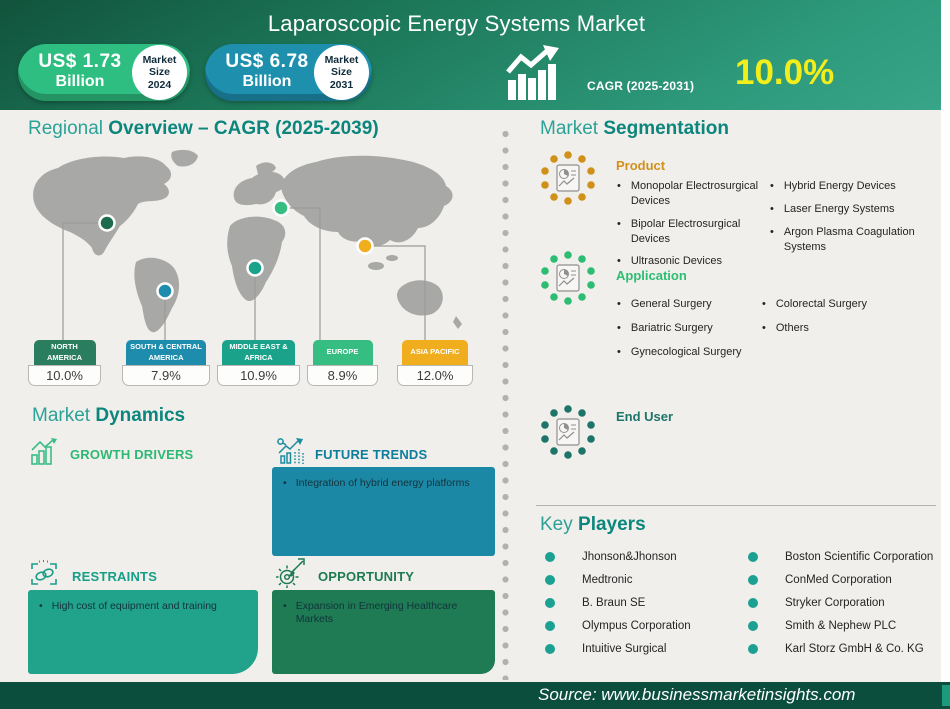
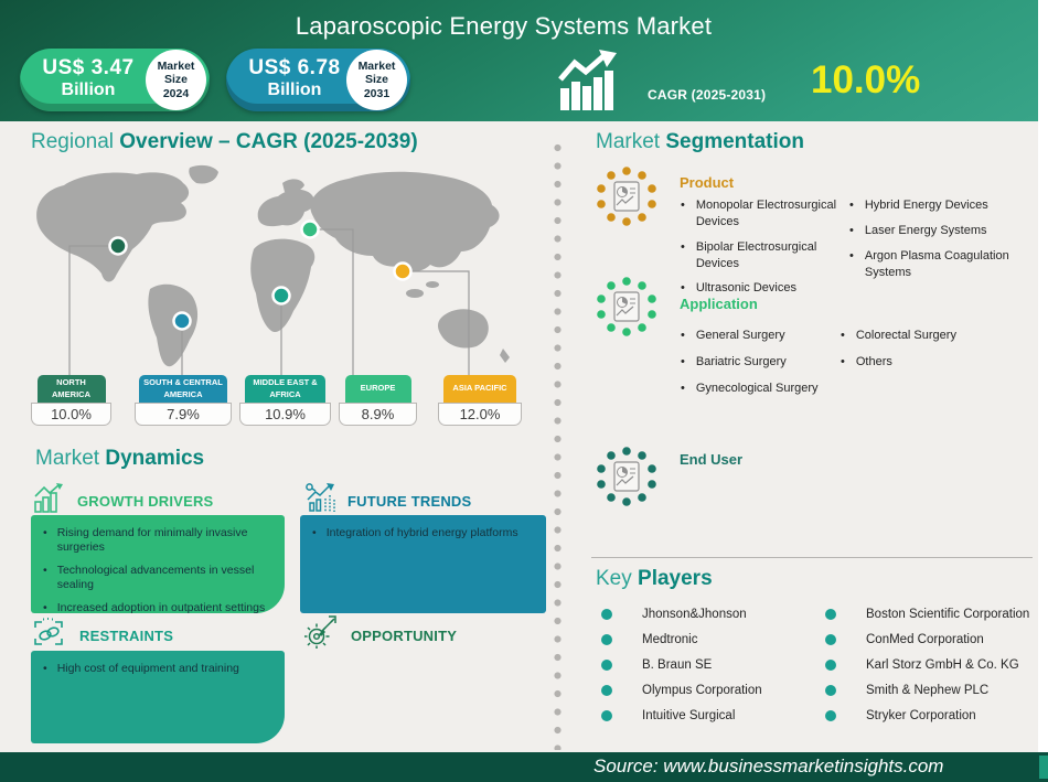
  Laparoscopic Energy Systems Market
- US$ 1.73
+ US$ 3.47
  Billion
  Market Size 2024
  US$ 6.78
  Billion
  Market Size 2031
  CAGR (2025-2031)
  10.0%
  Regional Overview – CAGR (2025-2039)
  NORTH AMERICA
  10.0%
  SOUTH & CENTRAL AMERICA
  7.9%
  MIDDLE EAST & AFRICA
  10.9%
  EUROPE
  8.9%
  ASIA PACIFIC
  12.0%
  Market Dynamics
  GROWTH DRIVERS
  FUTURE TRENDS
+ Rising demand for minimally invasive surgeries
+ Technological advancements in vessel sealing
+ Increased adoption in outpatient settings
  Integration of hybrid energy platforms
  RESTRAINTS
  OPPORTUNITY
  High cost of equipment and training
- Expansion in Emerging Healthcare Markets
  Market Segmentation
  Product
  Monopolar Electrosurgical Devices
  Bipolar Electrosurgical Devices
  Ultrasonic Devices
  Hybrid Energy Devices
  Laser Energy Systems
  Argon Plasma Coagulation Systems
  Application
  General Surgery
  Bariatric Surgery
  Gynecological Surgery
  Colorectal Surgery
  Others
  End User
  Key Players
  Jhonson&Jhonson
  Medtronic
  B. Braun SE
  Olympus Corporation
  Intuitive Surgical
  Boston Scientific Corporation
  ConMed Corporation
- Stryker Corporation
+ Karl Storz GmbH & Co. KG
  Smith & Nephew PLC
- Karl Storz GmbH & Co. KG
+ Stryker Corporation
  Source: www.businessmarketinsights.com
